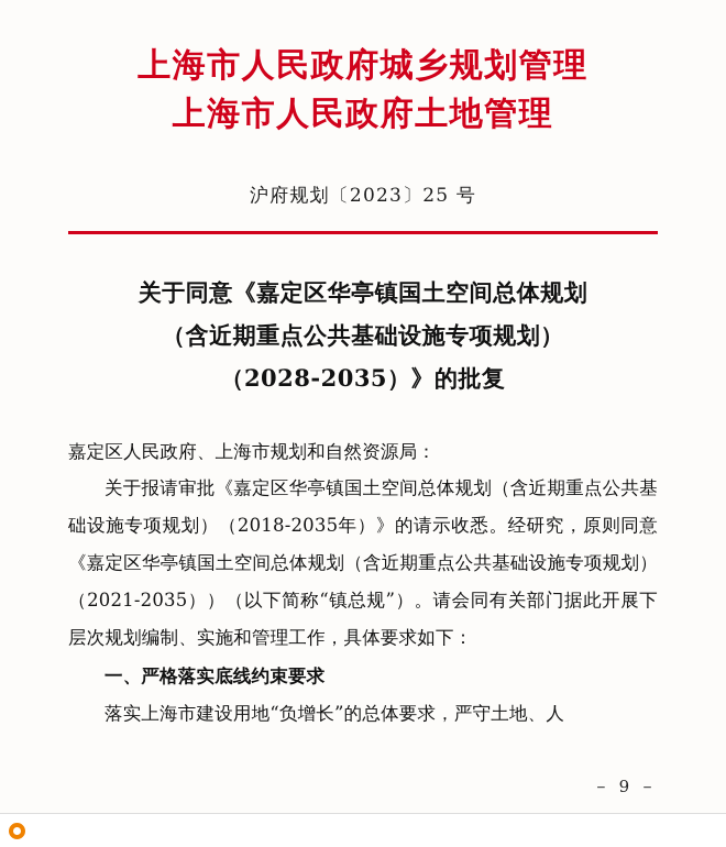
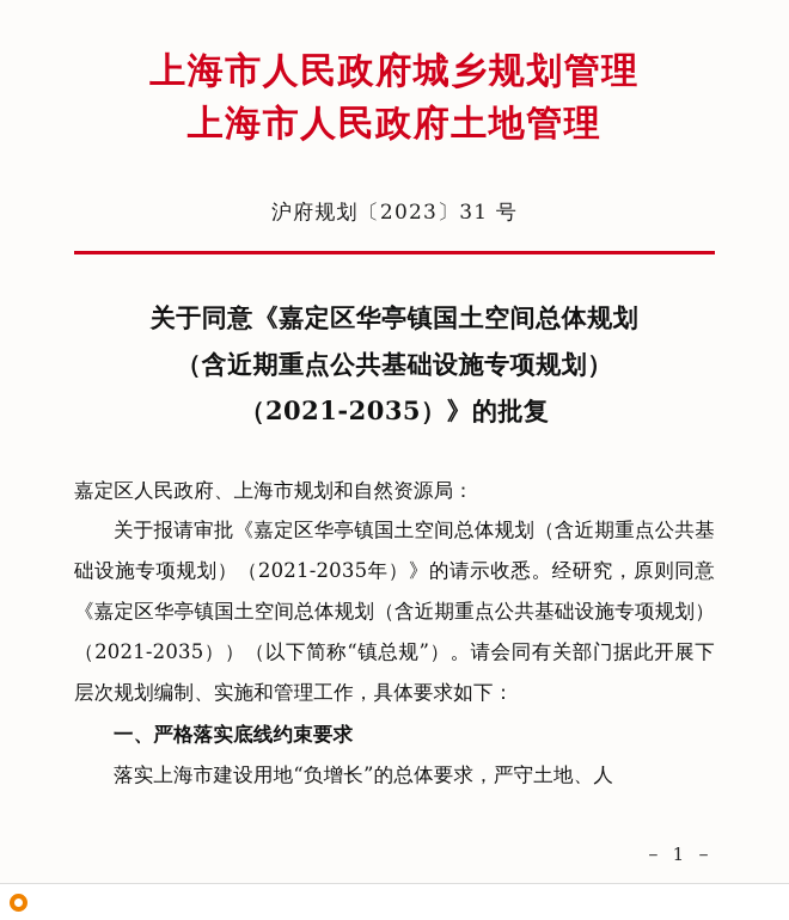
  上海市人民政府城乡规划管理
  上海市人民政府土地管理
- 沪府规划〔2023〕25 号
+ 沪府规划〔2023〕31 号
  关于同意《嘉定区华亭镇国土空间总体规划
  （含近期重点公共基础设施专项规划）
- （2028-2035）》的批复
+ （2021-2035）》的批复
  嘉定区人民政府、上海市规划和自然资源局：
- 关于报请审批《嘉定区华亭镇国土空间总体规划（含近期重点公共基础设施专项规划）（2018-2035年）》的请示收悉。经研究，原则同意《嘉定区华亭镇国土空间总体规划（含近期重点公共基础设施专项规划）（2021-2035））（以下简称“镇总规”）。请会同有关部门据此开展下层次规划编制、实施和管理工作，具体要求如下：
+ 关于报请审批《嘉定区华亭镇国土空间总体规划（含近期重点公共基础设施专项规划）（2021-2035年）》的请示收悉。经研究，原则同意《嘉定区华亭镇国土空间总体规划（含近期重点公共基础设施专项规划）（2021-2035））（以下简称“镇总规”）。请会同有关部门据此开展下层次规划编制、实施和管理工作，具体要求如下：
  一、严格落实底线约束要求
  落实上海市建设用地“负增长”的总体要求，严守土地、人
- － 9 －
+ － 1 －
